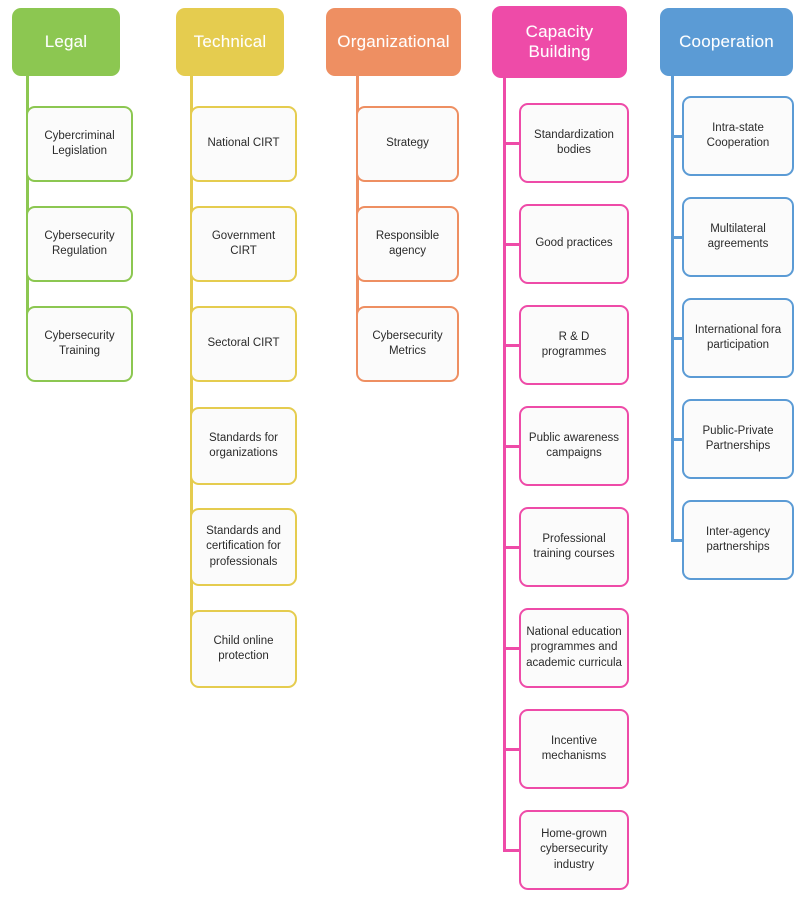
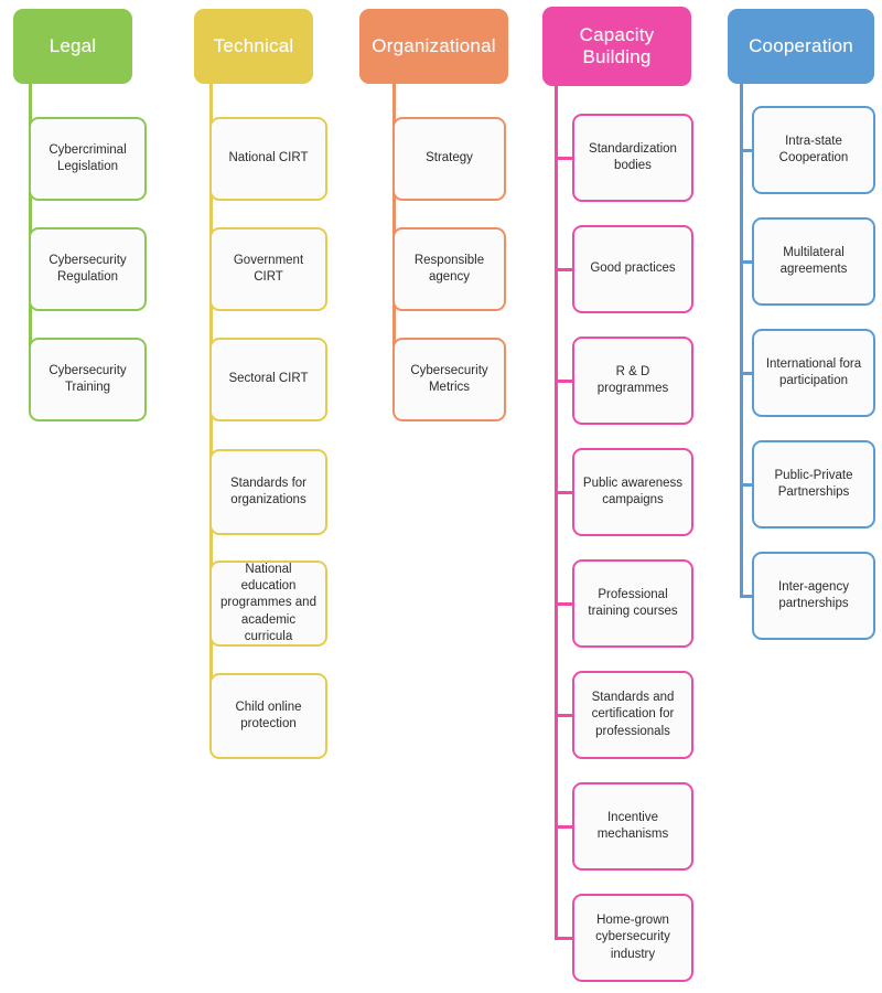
  Legal
  Cybercriminal Legislation
  Cybersecurity Regulation
  Cybersecurity Training
  Technical
  National CIRT
  Government CIRT
  Sectoral CIRT
  Standards for organizations
- Standards and certification for professionals
+ National education programmes and academic curricula
  Child online protection
  Organizational
  Strategy
  Responsible agency
  Cybersecurity Metrics
  Capacity Building
  Standardization bodies
  Good practices
  R & D programmes
  Public awareness campaigns
  Professional training courses
- National education programmes and academic curricula
+ Standards and certification for professionals
  Incentive mechanisms
  Home-grown cybersecurity industry
  Cooperation
  Intra-state Cooperation
  Multilateral agreements
  International fora participation
  Public-Private Partnerships
  Inter-agency partnerships
